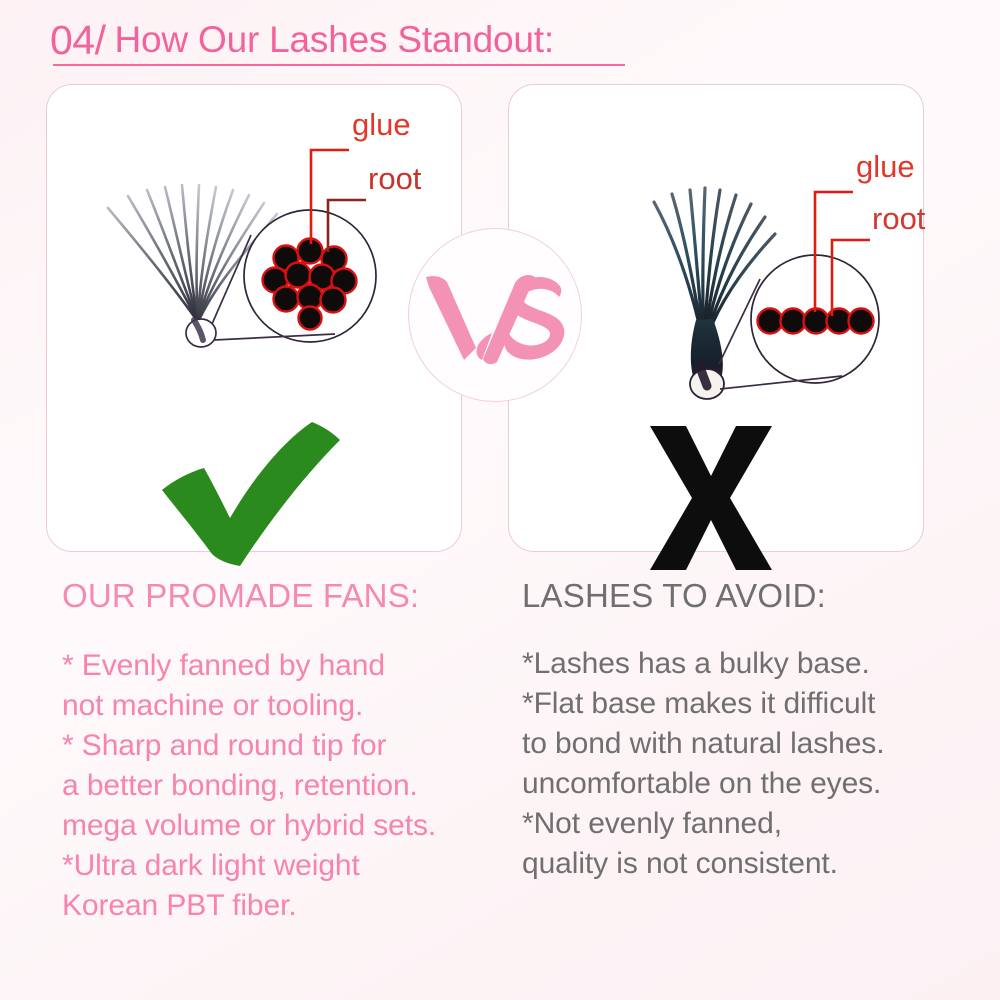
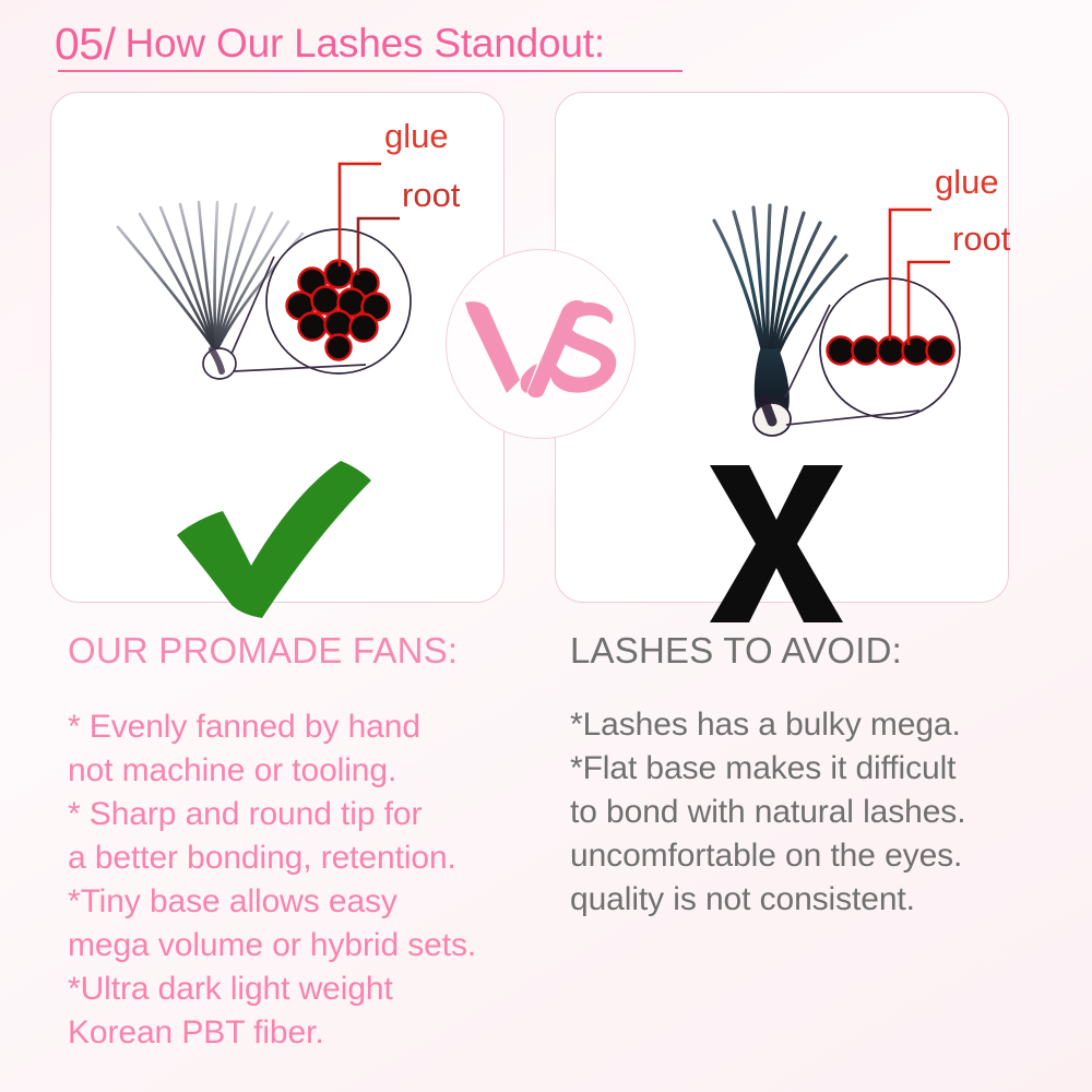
- 04/
+ 05/
  How Our Lashes Standout:
  glue
  root
  glue
  root
  OUR PROMADE FANS:
  * Evenly fanned by hand
  not machine or tooling.
  * Sharp and round tip for
  a better bonding, retention.
+ *Tiny base allows easy
  mega volume or hybrid sets.
  *Ultra dark light weight
  Korean PBT fiber.
  LASHES TO AVOID:
- *Lashes has a bulky base.
+ *Lashes has a bulky mega.
  *Flat base makes it difficult
  to bond with natural lashes.
  uncomfortable on the eyes.
- *Not evenly fanned,
  quality is not consistent.
